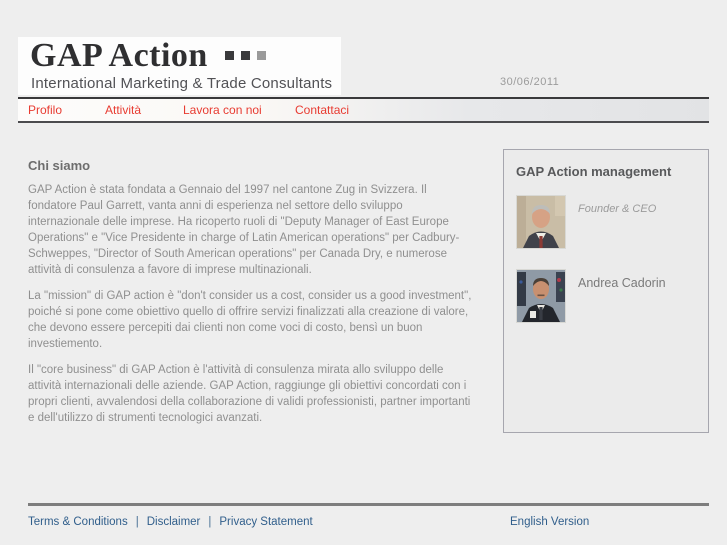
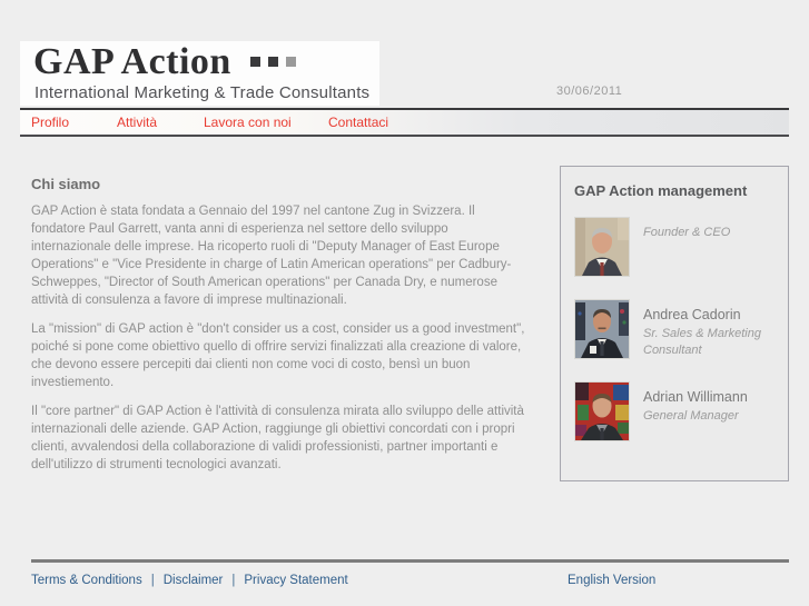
  GAP Action
  International Marketing & Trade Consultants
  30/06/2011
  Profilo
  Attività
  Lavora con noi
  Contattaci
  Chi siamo
  GAP Action è stata fondata a Gennaio del 1997 nel cantone Zug in Svizzera. Il fondatore Paul Garrett, vanta anni di esperienza nel settore dello sviluppo internazionale delle imprese. Ha ricoperto ruoli di "Deputy Manager of East Europe Operations" e "Vice Presidente in charge of Latin American operations" per Cadbury-Schweppes, "Director of South American operations" per Canada Dry, e numerose attività di consulenza a favore di imprese multinazionali.
  La "mission" di GAP action è "don't consider us a cost, consider us a good investment", poiché si pone come obiettivo quello di offrire servizi finalizzati alla creazione di valore, che devono essere percepiti dai clienti non come voci di costo, bensì un buon investiemento.
- Il "core business" di GAP Action è l'attività di consulenza mirata allo sviluppo delle attività internazionali delle aziende. GAP Action, raggiunge gli obiettivi concordati con i propri clienti, avvalendosi della collaborazione di validi professionisti, partner importanti e dell'utilizzo di strumenti tecnologici avanzati.
+ Il "core partner" di GAP Action è l'attività di consulenza mirata allo sviluppo delle attività internazionali delle aziende. GAP Action, raggiunge gli obiettivi concordati con i propri clienti, avvalendosi della collaborazione di validi professionisti, partner importanti e dell'utilizzo di strumenti tecnologici avanzati.
  GAP Action management
  Founder & CEO
  Andrea Cadorin
+ Sr. Sales & Marketing Consultant
+ Adrian Willimann
+ General Manager
  Terms & Conditions | Disclaimer | Privacy Statement
  English Version
